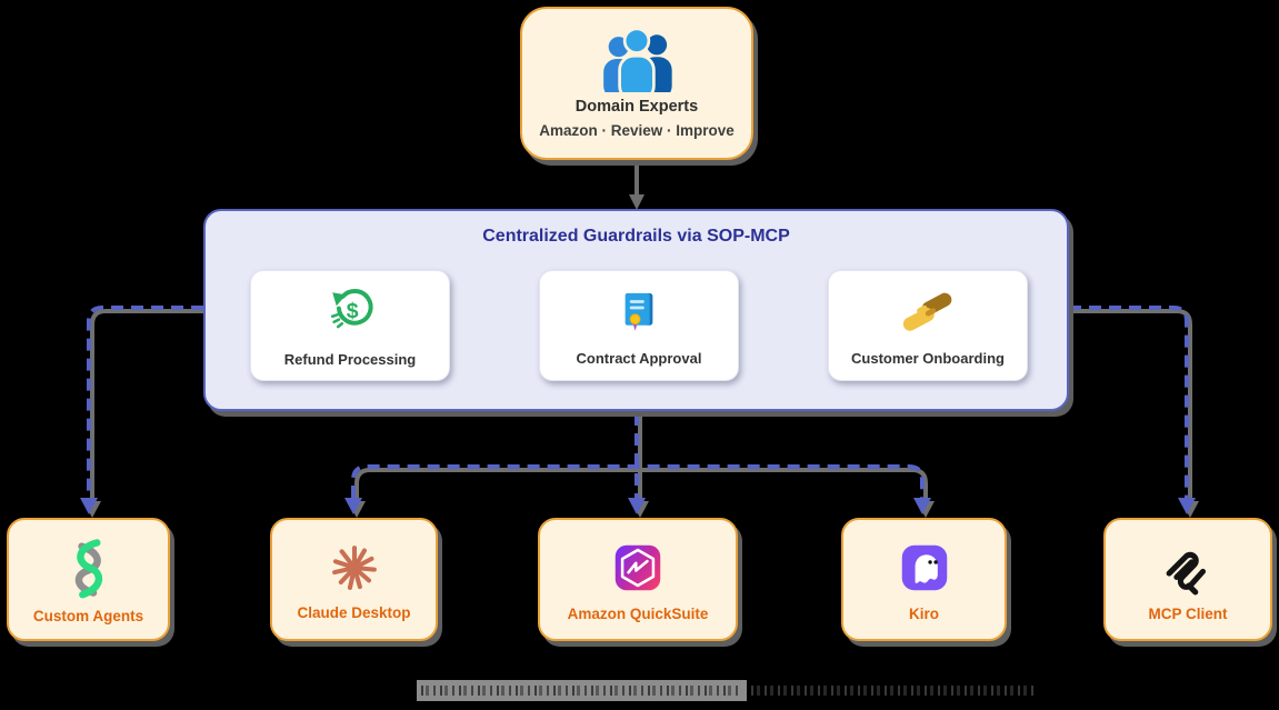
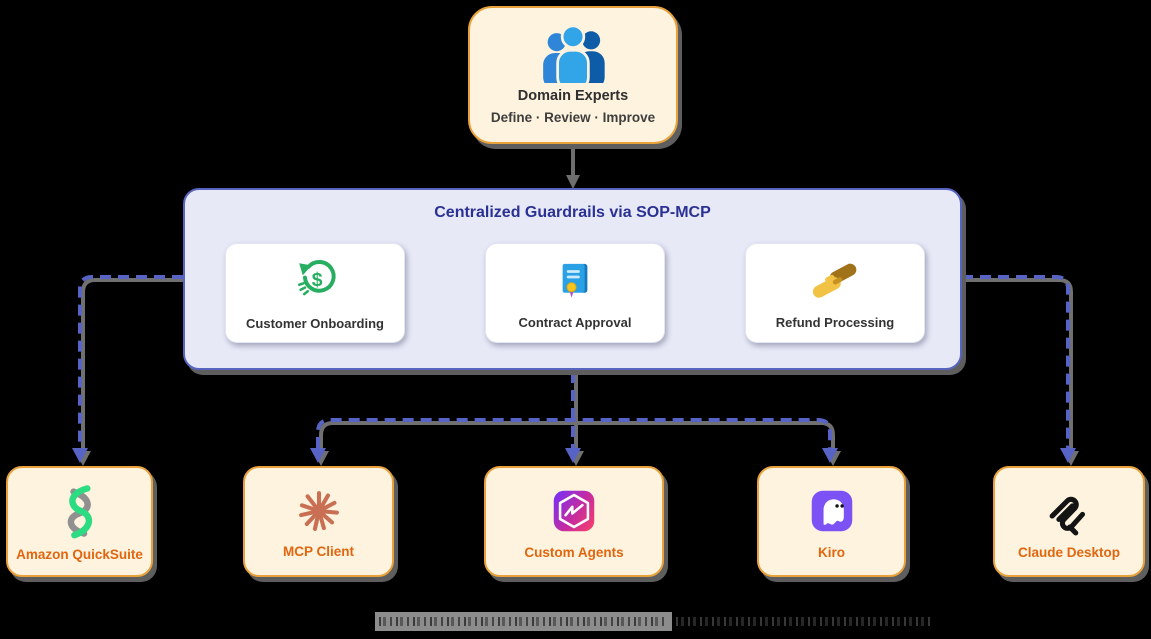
  Domain Experts
- Amazon · Review · Improve
+ Define · Review · Improve
  Centralized Guardrails via SOP-MCP
  $
- Refund Processing
+ Customer Onboarding
  Contract Approval
- Customer Onboarding
+ Refund Processing
- Custom Agents
+ Amazon QuickSuite
- Claude Desktop
+ MCP Client
- Amazon QuickSuite
+ Custom Agents
  Kiro
- MCP Client
+ Claude Desktop
